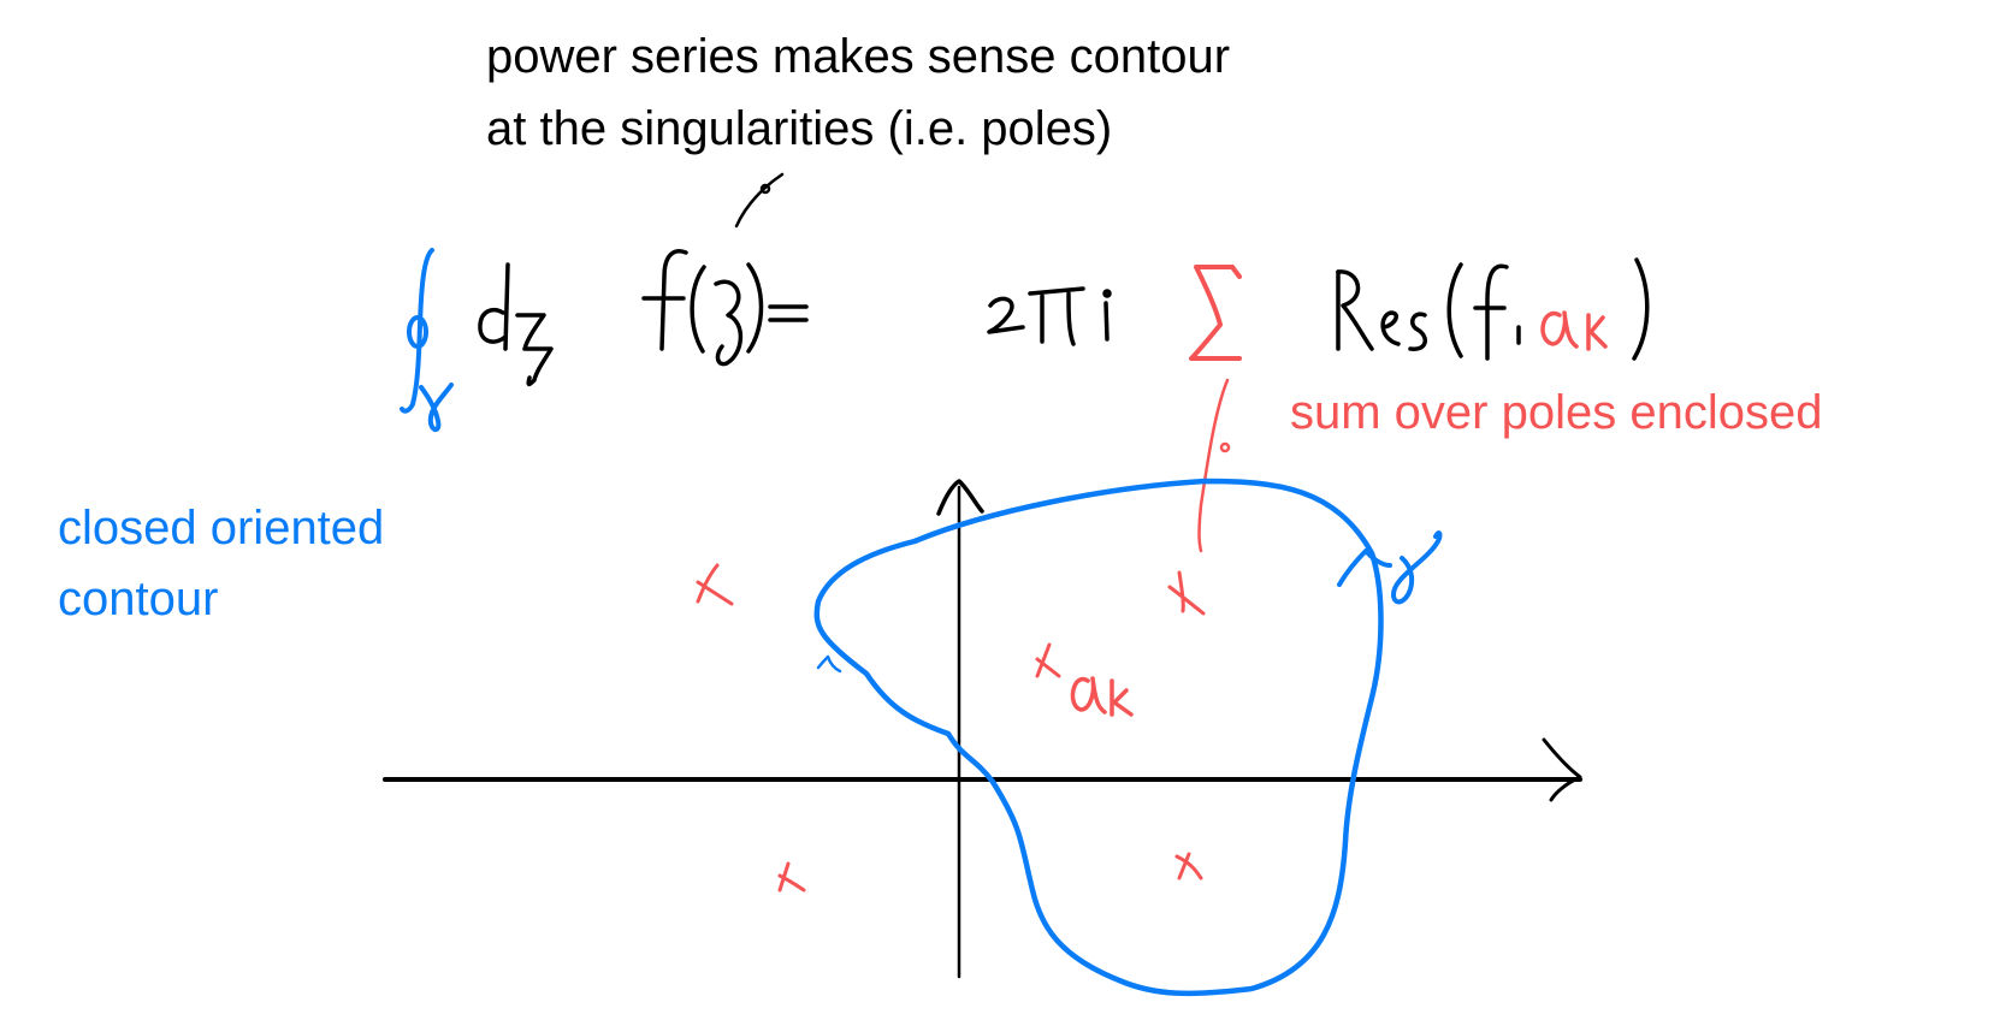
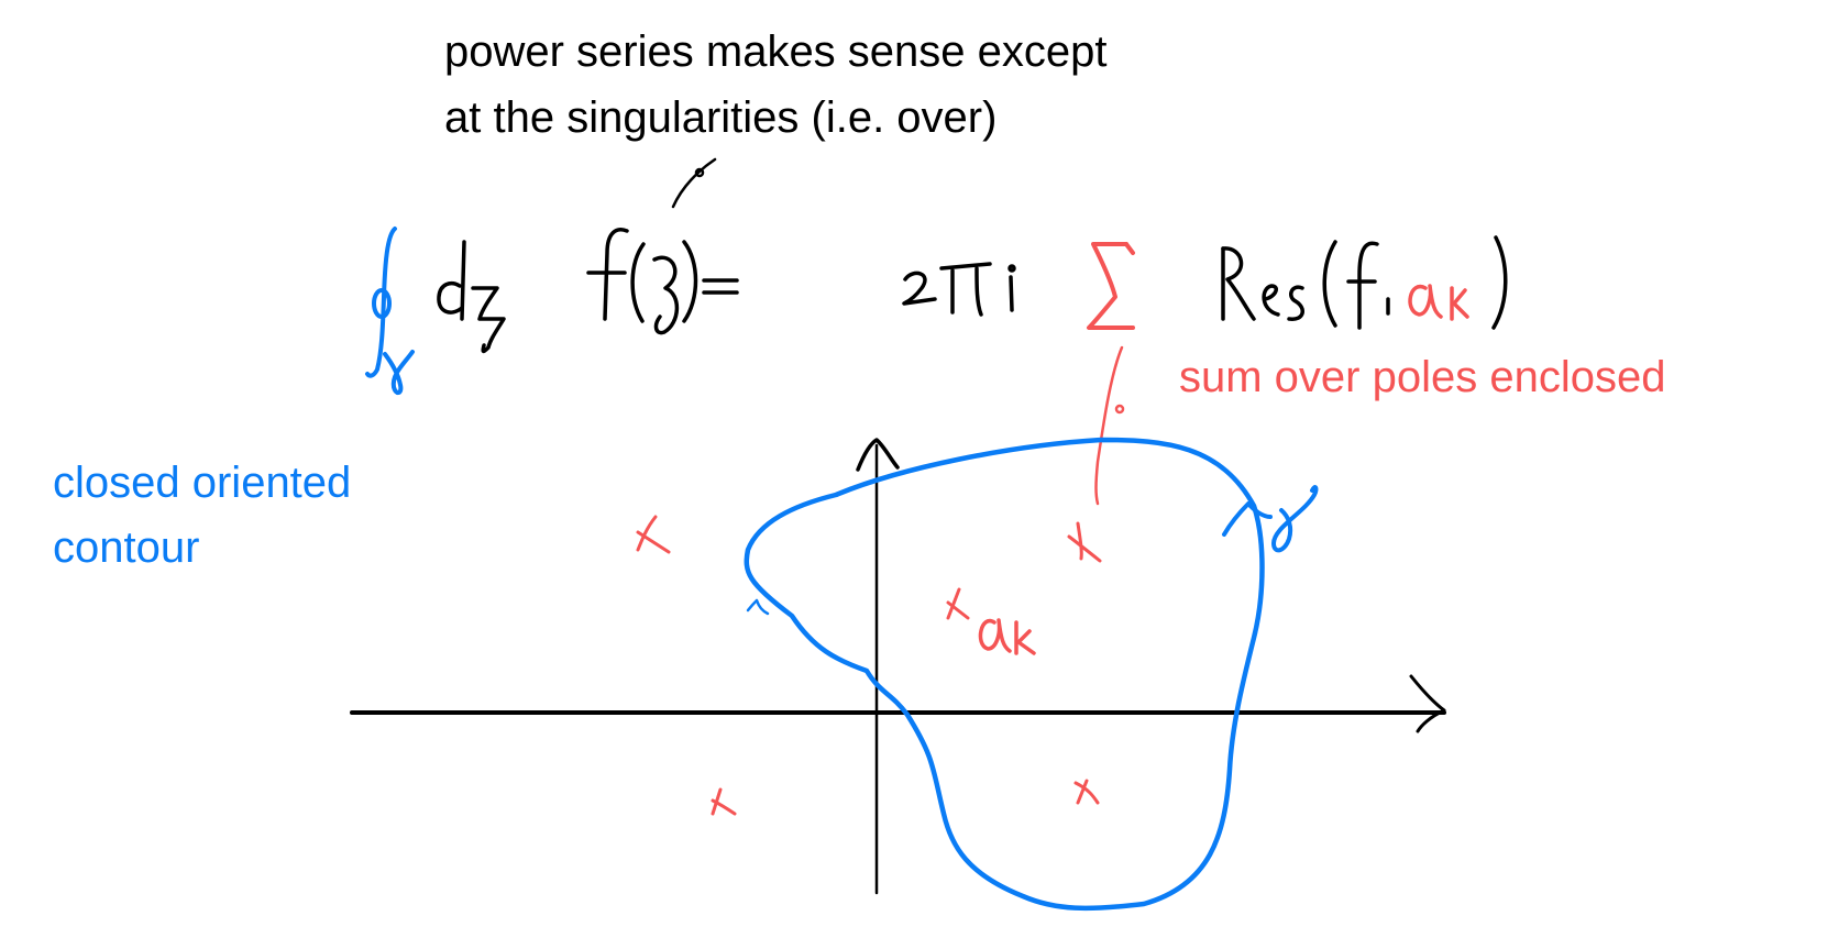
- power series makes sense contour
+ power series makes sense except
- at the singularities (i.e. poles)
+ at the singularities (i.e. over)
  closed oriented
  contour
  sum over poles enclosed
